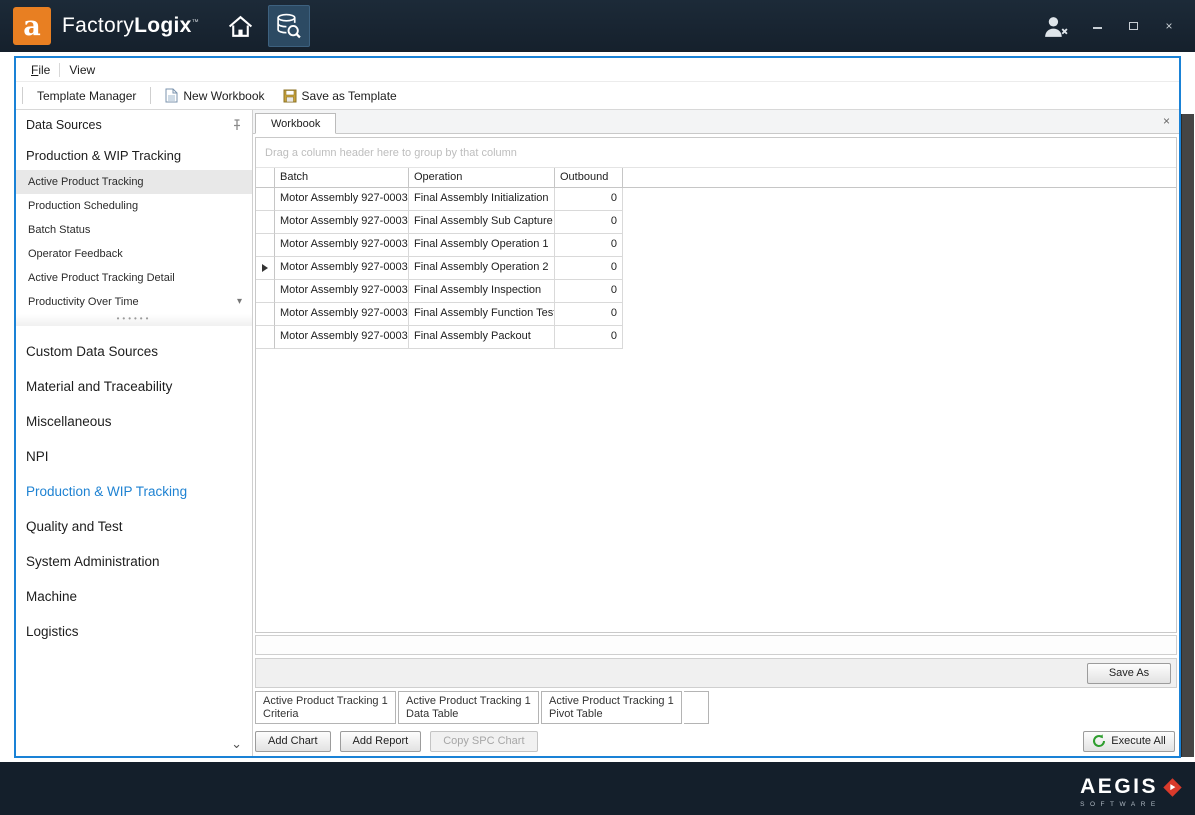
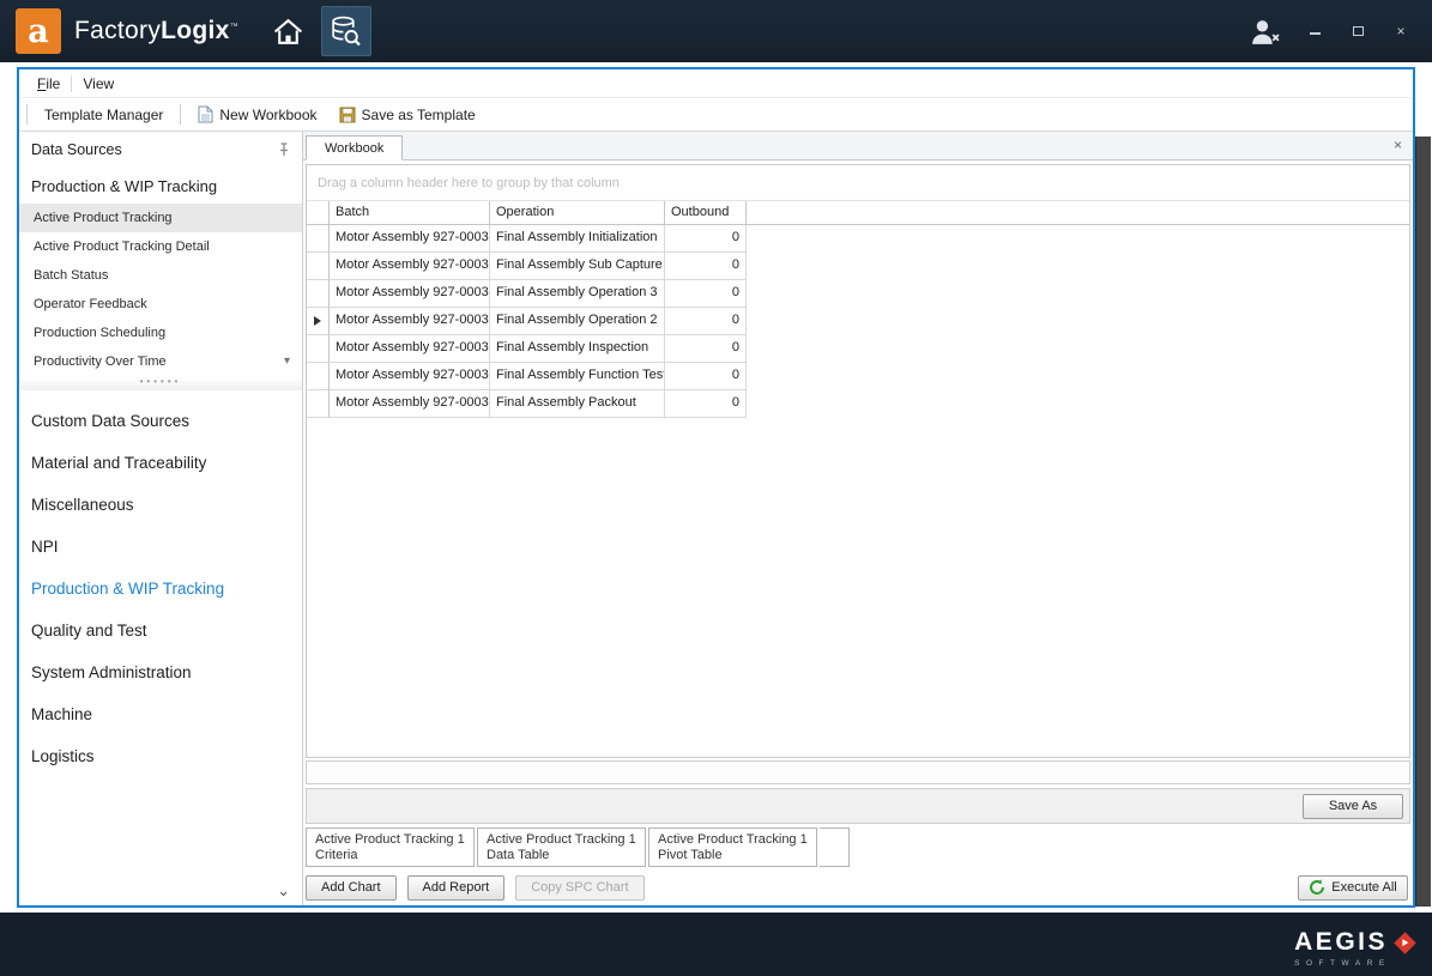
  a
  FactoryLogix
  ×
  File
  View
  Template Manager
  New Workbook
  Save as Template
  Data Sources
  Production & WIP Tracking
  Active Product Tracking
- Production Scheduling
+ Active Product Tracking Detail
  Batch Status
  Operator Feedback
- Active Product Tracking Detail
+ Production Scheduling
  Productivity Over Time
  ▾
  ••••••
  Custom Data Sources
  Material and Traceability
  Miscellaneous
  NPI
  Production & WIP Tracking
  Quality and Test
  System Administration
  Machine
  Logistics
  ⌄
  Workbook
  ×
  Drag a column header here to group by that column
  Batch
  Operation
  Outbound
  Motor Assembly 927-0003
  Final Assembly Initialization
  0
  Motor Assembly 927-0003
  Final Assembly Sub Capture
  0
  Motor Assembly 927-0003
- Final Assembly Operation 1
+ Final Assembly Operation 3
  0
  Motor Assembly 927-0003
  Final Assembly Operation 2
  0
  Motor Assembly 927-0003
  Final Assembly Inspection
  0
  Motor Assembly 927-0003
  Final Assembly Function Test
  0
  Motor Assembly 927-0003
  Final Assembly Packout
  0
  Save As
  Active Product Tracking 1
  Criteria
  Active Product Tracking 1
  Data Table
  Active Product Tracking 1
  Pivot Table
  Add Chart
  Add Report
  Copy SPC Chart
  Execute All
  AEGIS
